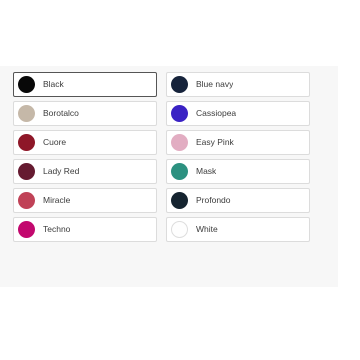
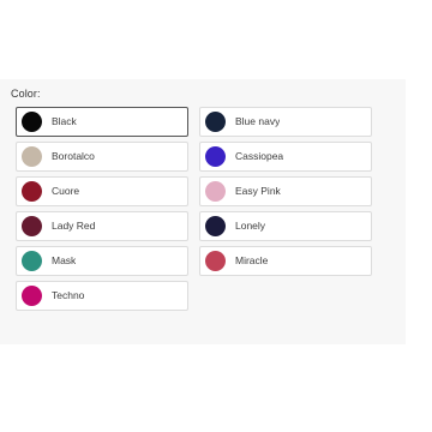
+ Color:
  Black
  Blue navy
  Borotalco
  Cassiopea
  Cuore
  Easy Pink
  Lady Red
+ Lonely
  Mask
  Miracle
- Profondo
  Techno
- White
